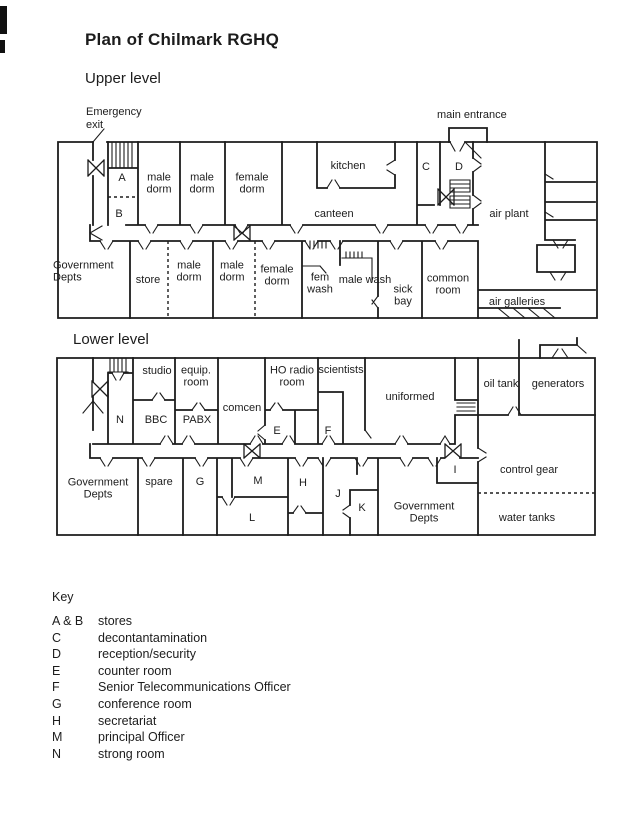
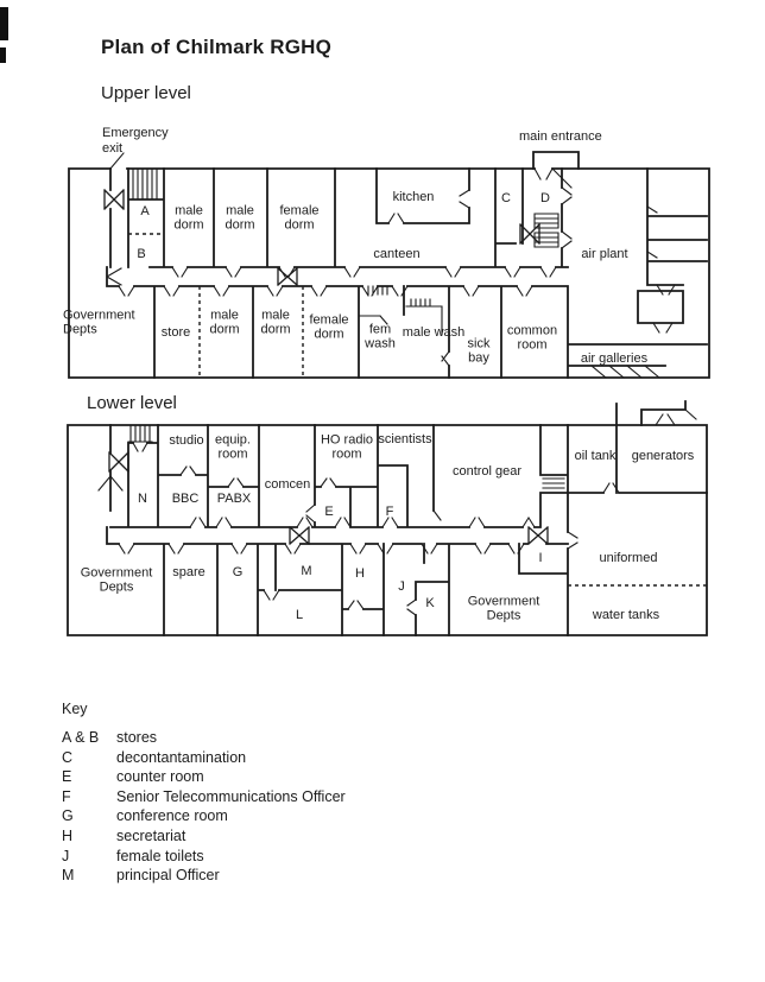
  Plan of Chilmark RGHQ
  Upper level
  Lower level
  Emergency exit
  main entrance
  A
  B
  male dorm
  male dorm
  female dorm
  kitchen
  canteen
  C
  D
  air plant
  Government Depts
  store
  male dorm
  male dorm
  female dorm
  fem wash
  male wash
  sick bay
  common room
  air galleries
  N
  studio
  BBC
  equip. room
  PABX
  comcen
  HO radio room
  E
  scientists
  F
- uniformed
+ control gear
  oil tank
  generators
  Government Depts
  spare
  G
  M
  L
  H
  J
  K
  Government Depts
  I
- control gear
+ uniformed
  water tanks
  Key
  A & B stores
  C decontantamination
- D reception/security
  E counter room
  F Senior Telecommunications Officer
  G conference room
  H secretariat
+ J female toilets
  M principal Officer
- N strong room
